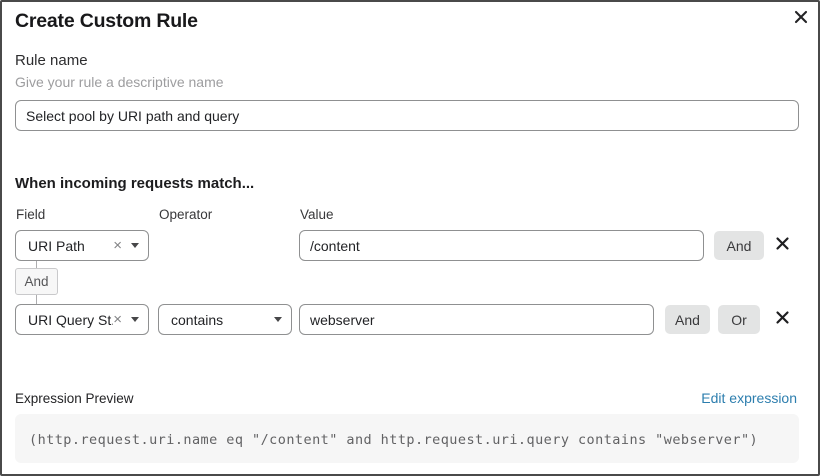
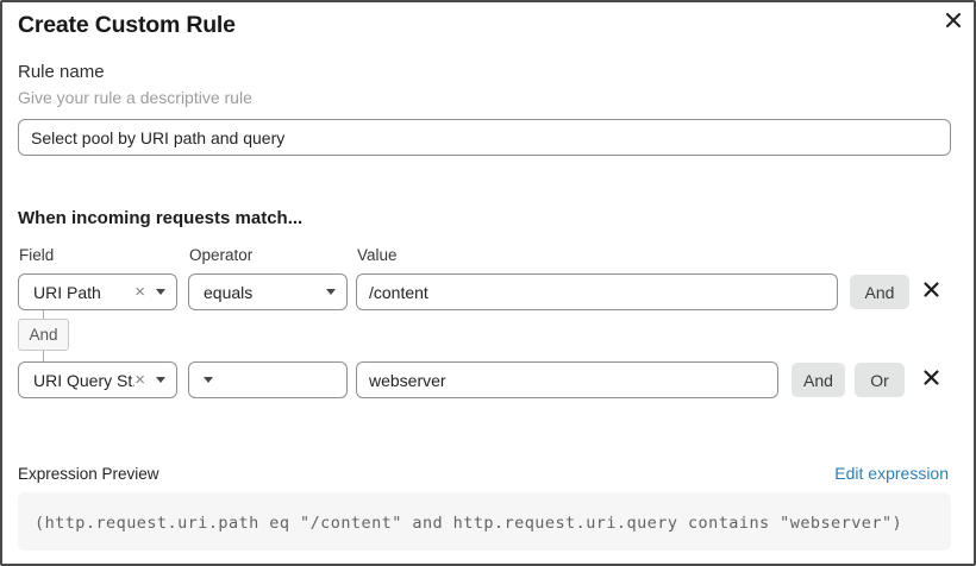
  Create Custom Rule
  Rule name
- Give your rule a descriptive name
+ Give your rule a descriptive rule
  Select pool by URI path and query
  When incoming requests match...
  Field
  Operator
  Value
  URI Path
  ×
+ equals
  /content
  And
  And
  URI Query St.
  ×
- contains
  webserver
  And
  Or
  Expression Preview
  Edit expression
- (http.request.uri.name eq "/content" and http.request.uri.query contains "webserver")
+ (http.request.uri.path eq "/content" and http.request.uri.query contains "webserver")
